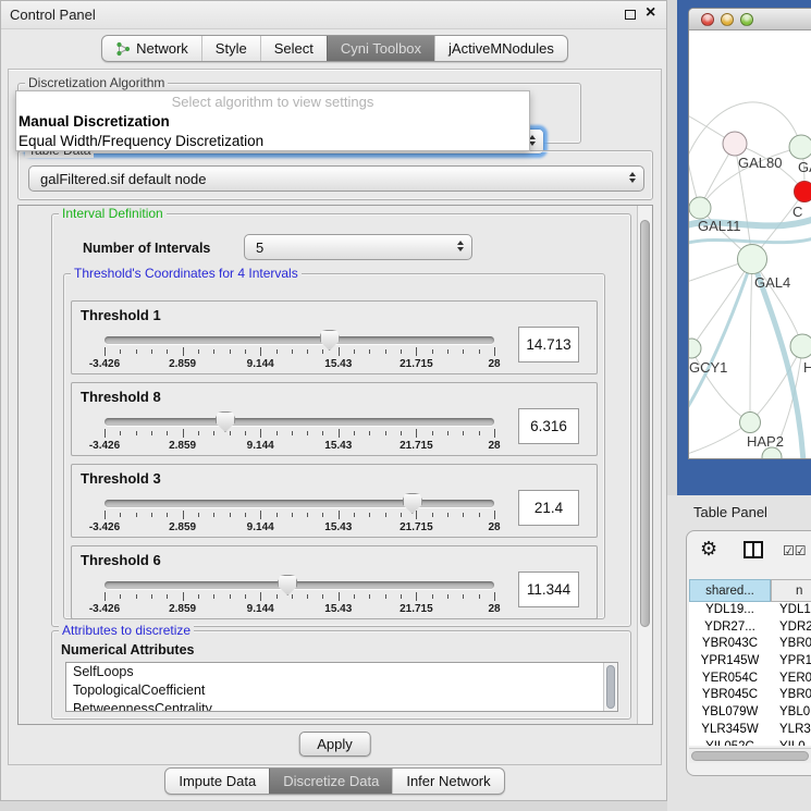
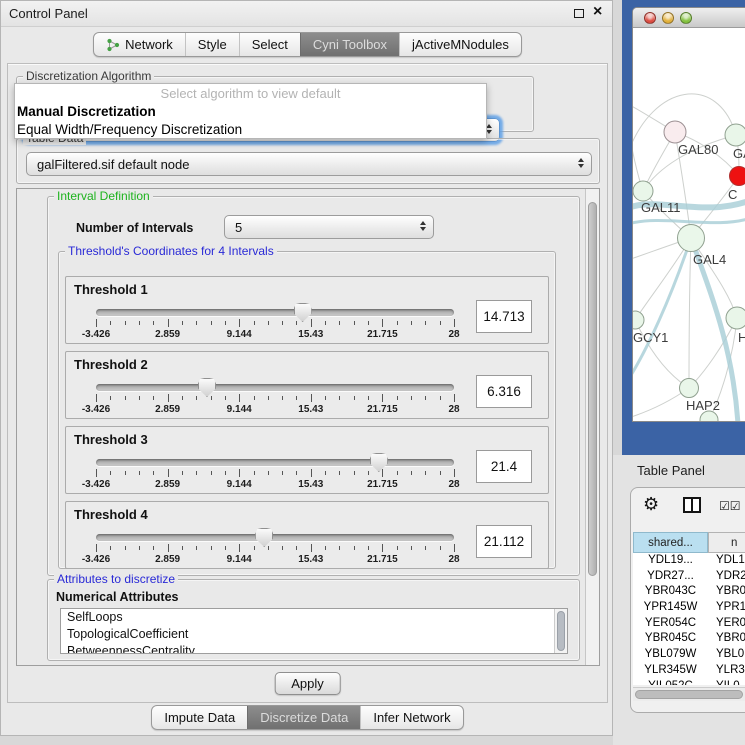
  Control Panel
  ×
  Network
  Style
  Select
  Cyni Toolbox
  jActiveMNodules
  Discretization Algorithm
- Select algorithm to view settings
+ Select algorithm to view default
  Manual Discretization
  Equal Width/Frequency Discretization
  galFiltered.sif default node
  Interval Definition
  Number of Intervals
  5
  Threshold's Coordinates for 4 Intervals
  Threshold 1
  -3.426
  2.859
  9.144
  15.43
  21.715
  28
  14.713
- Threshold 8
+ Threshold 2
  -3.426
  2.859
  9.144
  15.43
  21.715
  28
  6.316
  Threshold 3
  -3.426
  2.859
  9.144
  15.43
  21.715
  28
  21.4
- Threshold 6
+ Threshold 4
  -3.426
  2.859
  9.144
  15.43
  21.715
  28
- 11.344
+ 21.112
  Attributes to discretize
  Numerical Attributes
  SelfLoops
  TopologicalCoefficient
  BetweennessCentrality
  Apply
  Impute Data
  Discretize Data
  Infer Network
  GAL80
  C
  GAL11
  GAL4
  GCY1
  H
  HAP2
  Table Panel
  ⚙
  ☑☑
  shared...
  n
  YDL19...
  YDL1
  YDR27...
  YDR2
  YBR043C
  YBR0
  YPR145W
  YPR1
  YER054C
  YER0
  YBR045C
  YBR0
  YBL079W
  YBL0
  YLR345W
  YLR3
